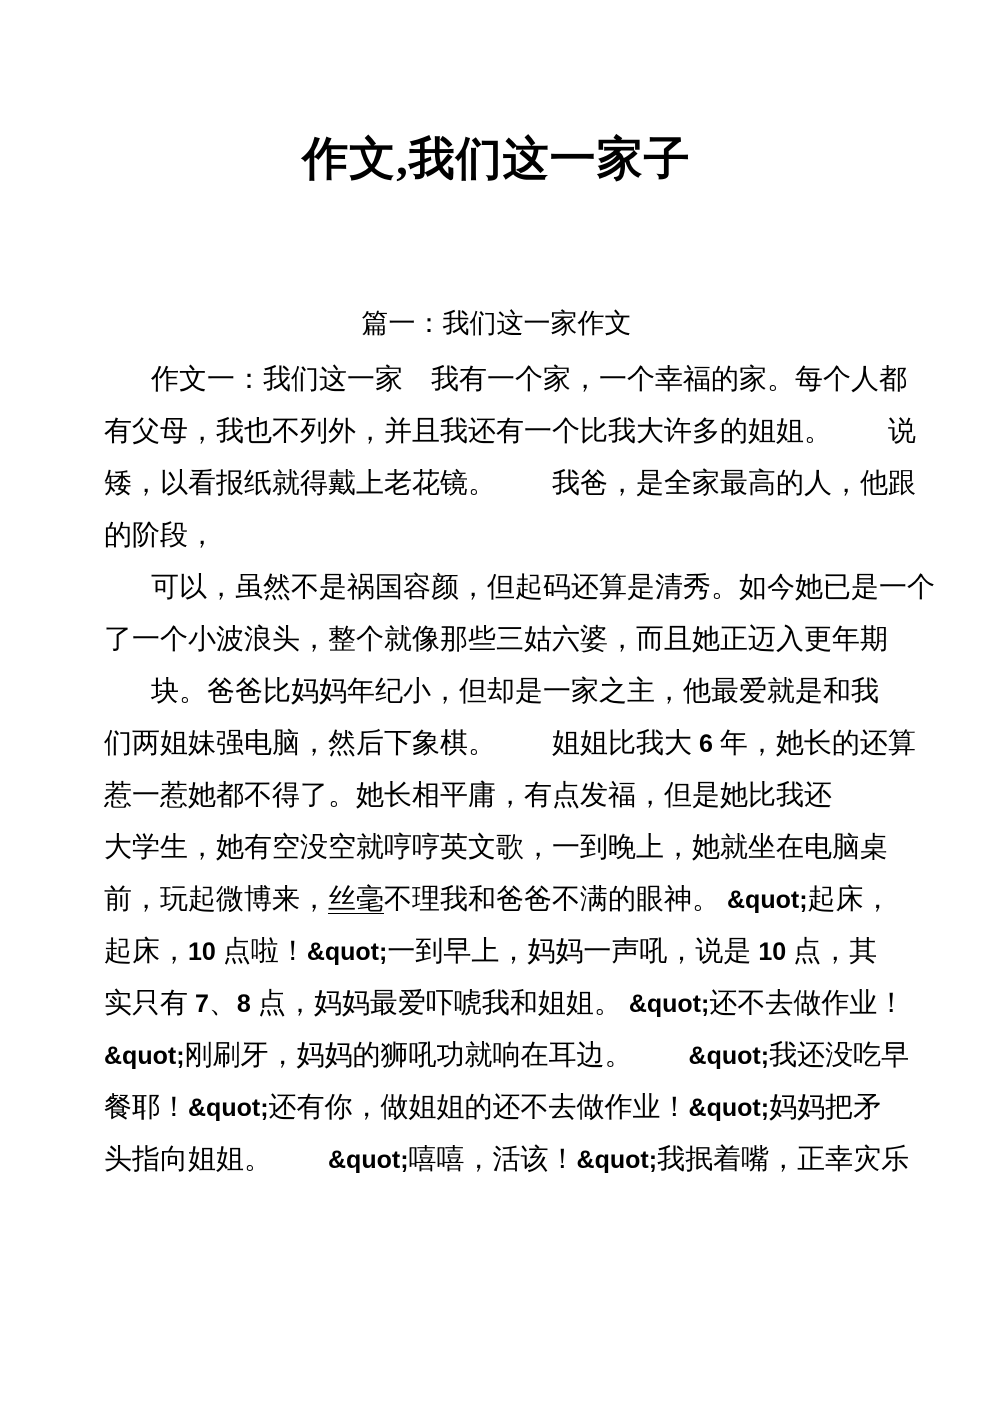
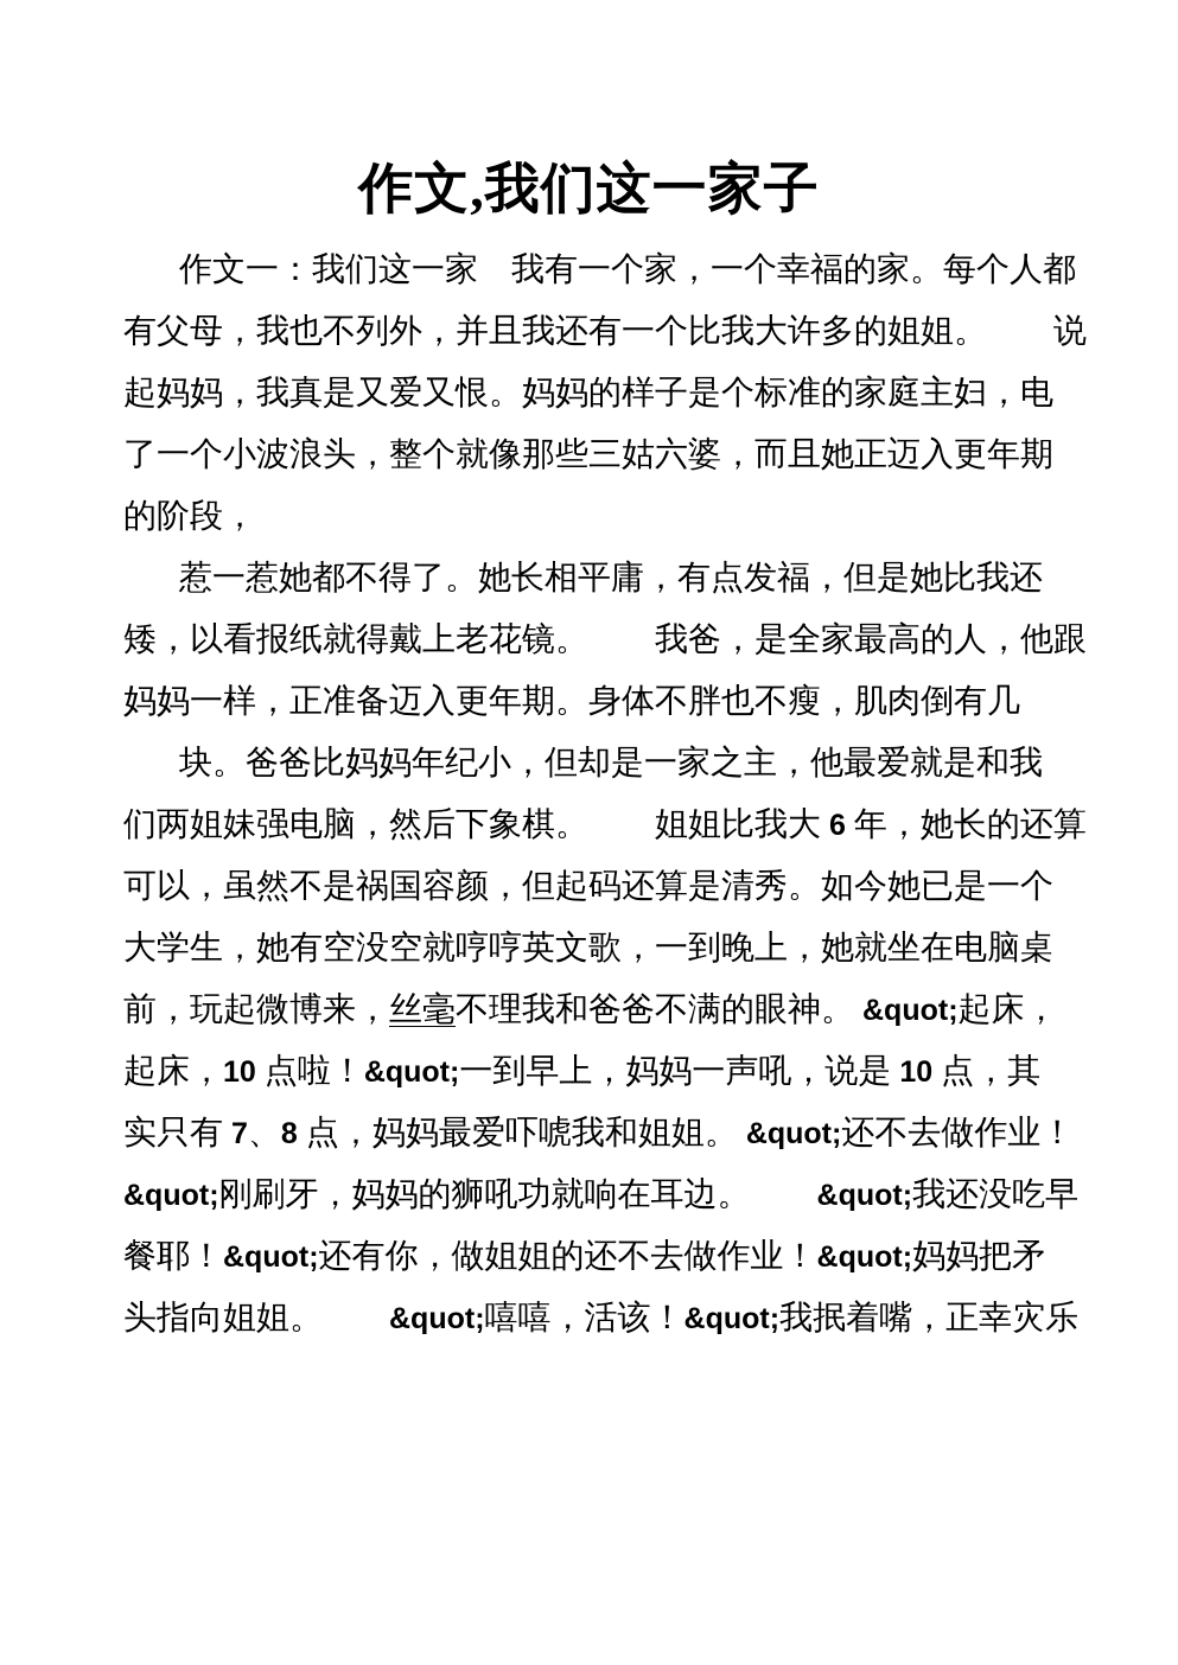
  作文,我们这一家子
- 篇一：我们这一家作文
  作文一：我们这一家 我有一个家，一个幸福的家。每个人都
  有父母，我也不列外，并且我还有一个比我大许多的姐姐。 说
+ 起妈妈，我真是又爱又恨。妈妈的样子是个标准的家庭主妇，电
- 矮，以看报纸就得戴上老花镜。 我爸，是全家最高的人，他跟
+ 了一个小波浪头，整个就像那些三姑六婆，而且她正迈入更年期
  的阶段，
- 可以，虽然不是祸国容颜，但起码还算是清秀。如今她已是一个
+ 惹一惹她都不得了。她长相平庸，有点发福，但是她比我还
- 了一个小波浪头，整个就像那些三姑六婆，而且她正迈入更年期
+ 矮，以看报纸就得戴上老花镜。 我爸，是全家最高的人，他跟
+ 妈妈一样，正准备迈入更年期。身体不胖也不瘦，肌肉倒有几
  块。爸爸比妈妈年纪小，但却是一家之主，他最爱就是和我
  们两姐妹强电脑，然后下象棋。 姐姐比我大 6 年，她长的还算
- 惹一惹她都不得了。她长相平庸，有点发福，但是她比我还
+ 可以，虽然不是祸国容颜，但起码还算是清秀。如今她已是一个
  大学生，她有空没空就哼哼英文歌，一到晚上，她就坐在电脑桌
  前，玩起微博来，丝毫不理我和爸爸不满的眼神。 &quot;起床，
  起床，10 点啦！&quot;一到早上，妈妈一声吼，说是 10 点，其
  实只有 7、8 点，妈妈最爱吓唬我和姐姐。 &quot;还不去做作业！
  &quot;刚刷牙，妈妈的狮吼功就响在耳边。 &quot;我还没吃早
  餐耶！&quot;还有你，做姐姐的还不去做作业！&quot;妈妈把矛
  头指向姐姐。 &quot;嘻嘻，活该！&quot;我抿着嘴，正幸灾乐
